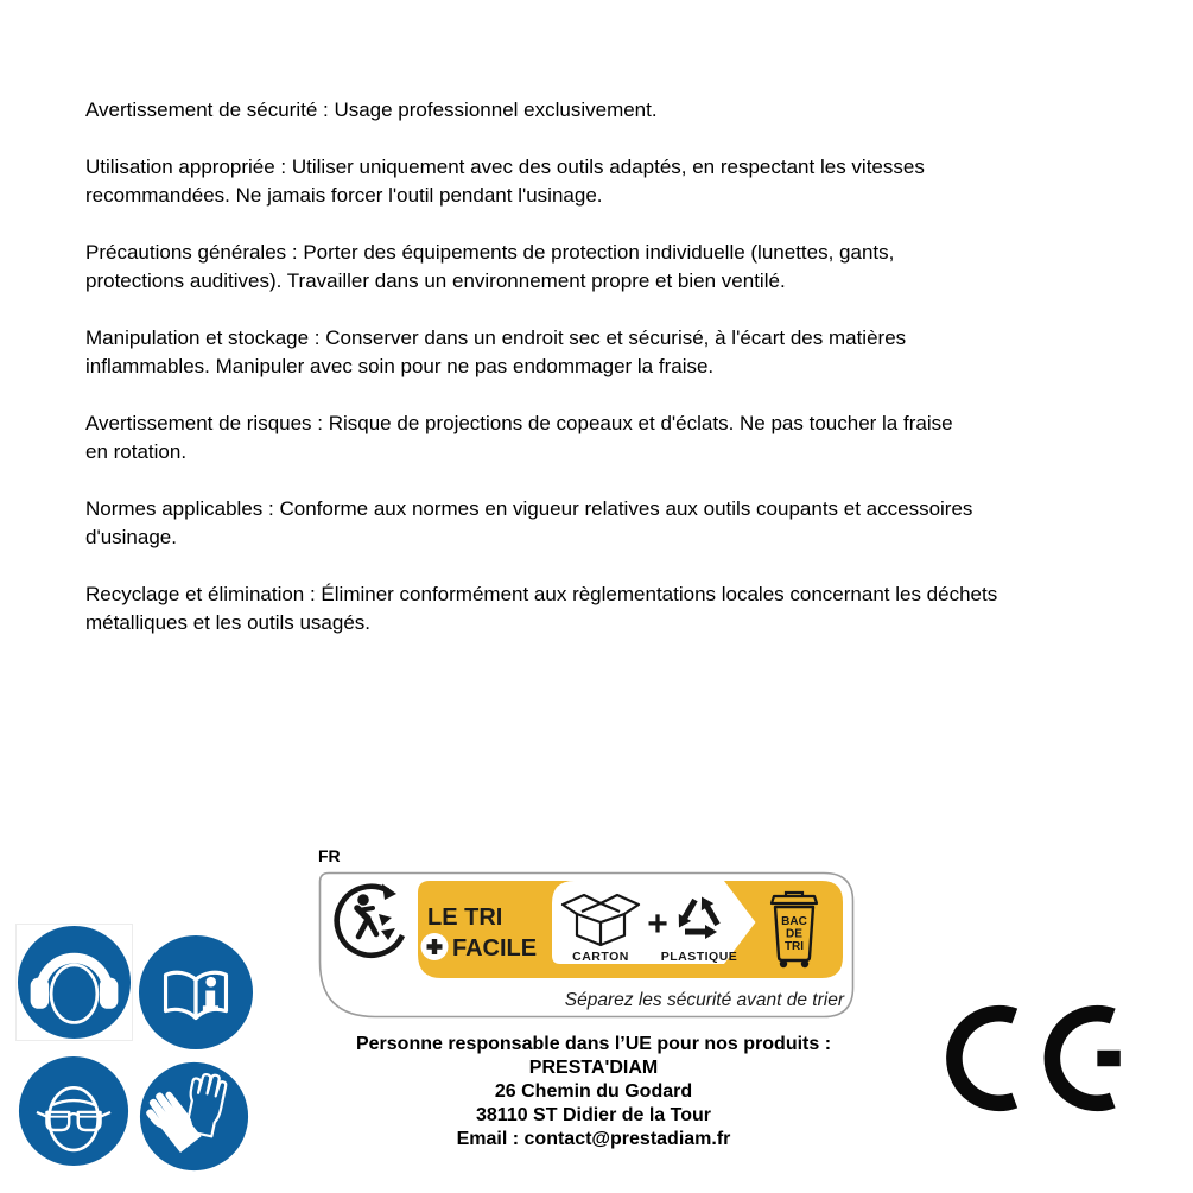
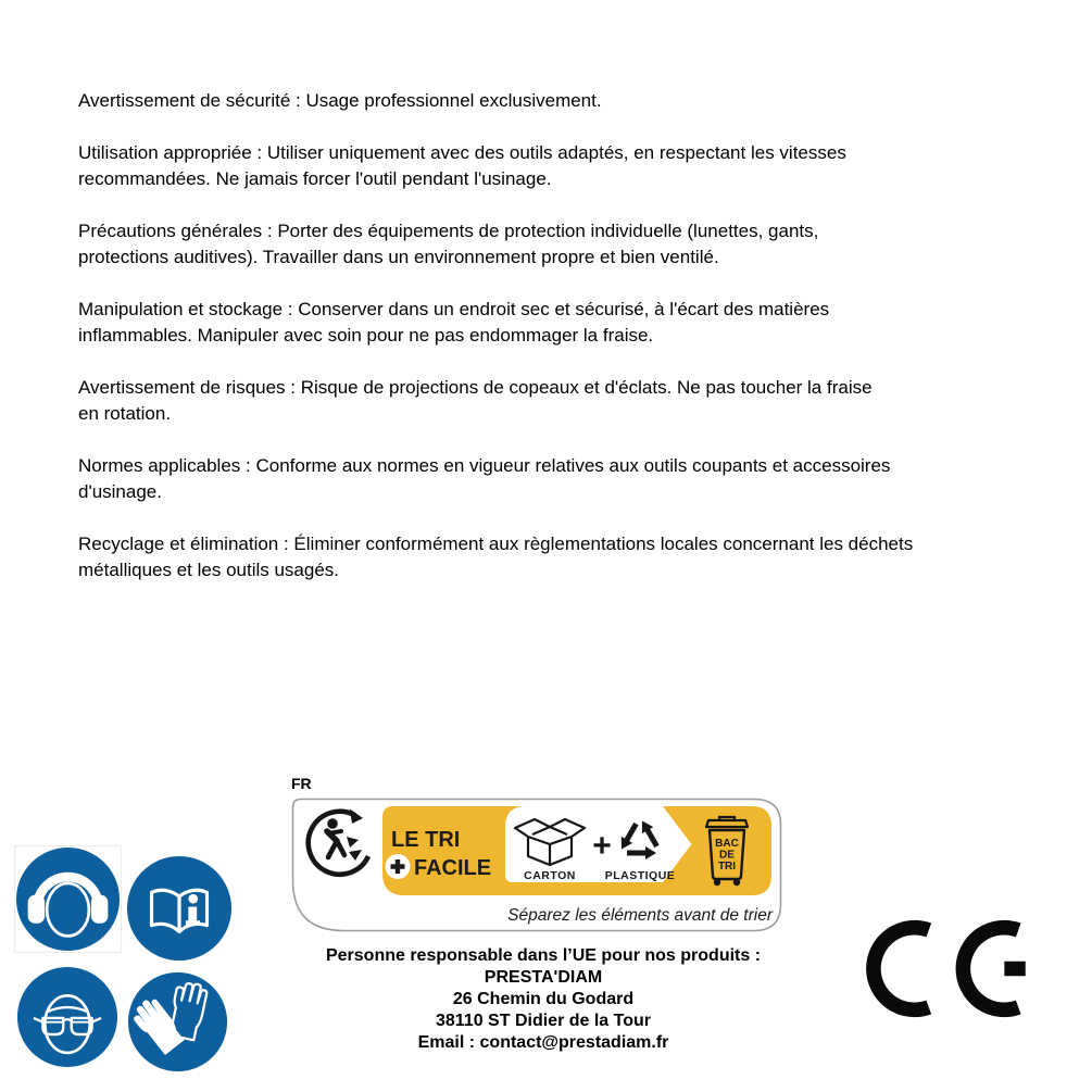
  Avertissement de sécurité : Usage professionnel exclusivement.
  Utilisation appropriée : Utiliser uniquement avec des outils adaptés, en respectant les vitesses
  recommandées. Ne jamais forcer l'outil pendant l'usinage.
  Précautions générales : Porter des équipements de protection individuelle (lunettes, gants,
  protections auditives). Travailler dans un environnement propre et bien ventilé.
  Manipulation et stockage : Conserver dans un endroit sec et sécurisé, à l'écart des matières
  inflammables. Manipuler avec soin pour ne pas endommager la fraise.
  Avertissement de risques : Risque de projections de copeaux et d'éclats. Ne pas toucher la fraise
  en rotation.
  Normes applicables : Conforme aux normes en vigueur relatives aux outils coupants et accessoires
  d'usinage.
  Recyclage et élimination : Éliminer conformément aux règlementations locales concernant les déchets
  métalliques et les outils usagés.
  FR
  LE TRI
  FACILE
  CARTON
  +
  PLASTIQUE
  BAC
  DE
  TRI
- Séparez les sécurité avant de trier
+ Séparez les éléments avant de trier
  Personne responsable dans l’UE pour nos produits :
  PRESTA'DIAM
  26 Chemin du Godard
  38110 ST Didier de la Tour
  Email : contact@prestadiam.fr
